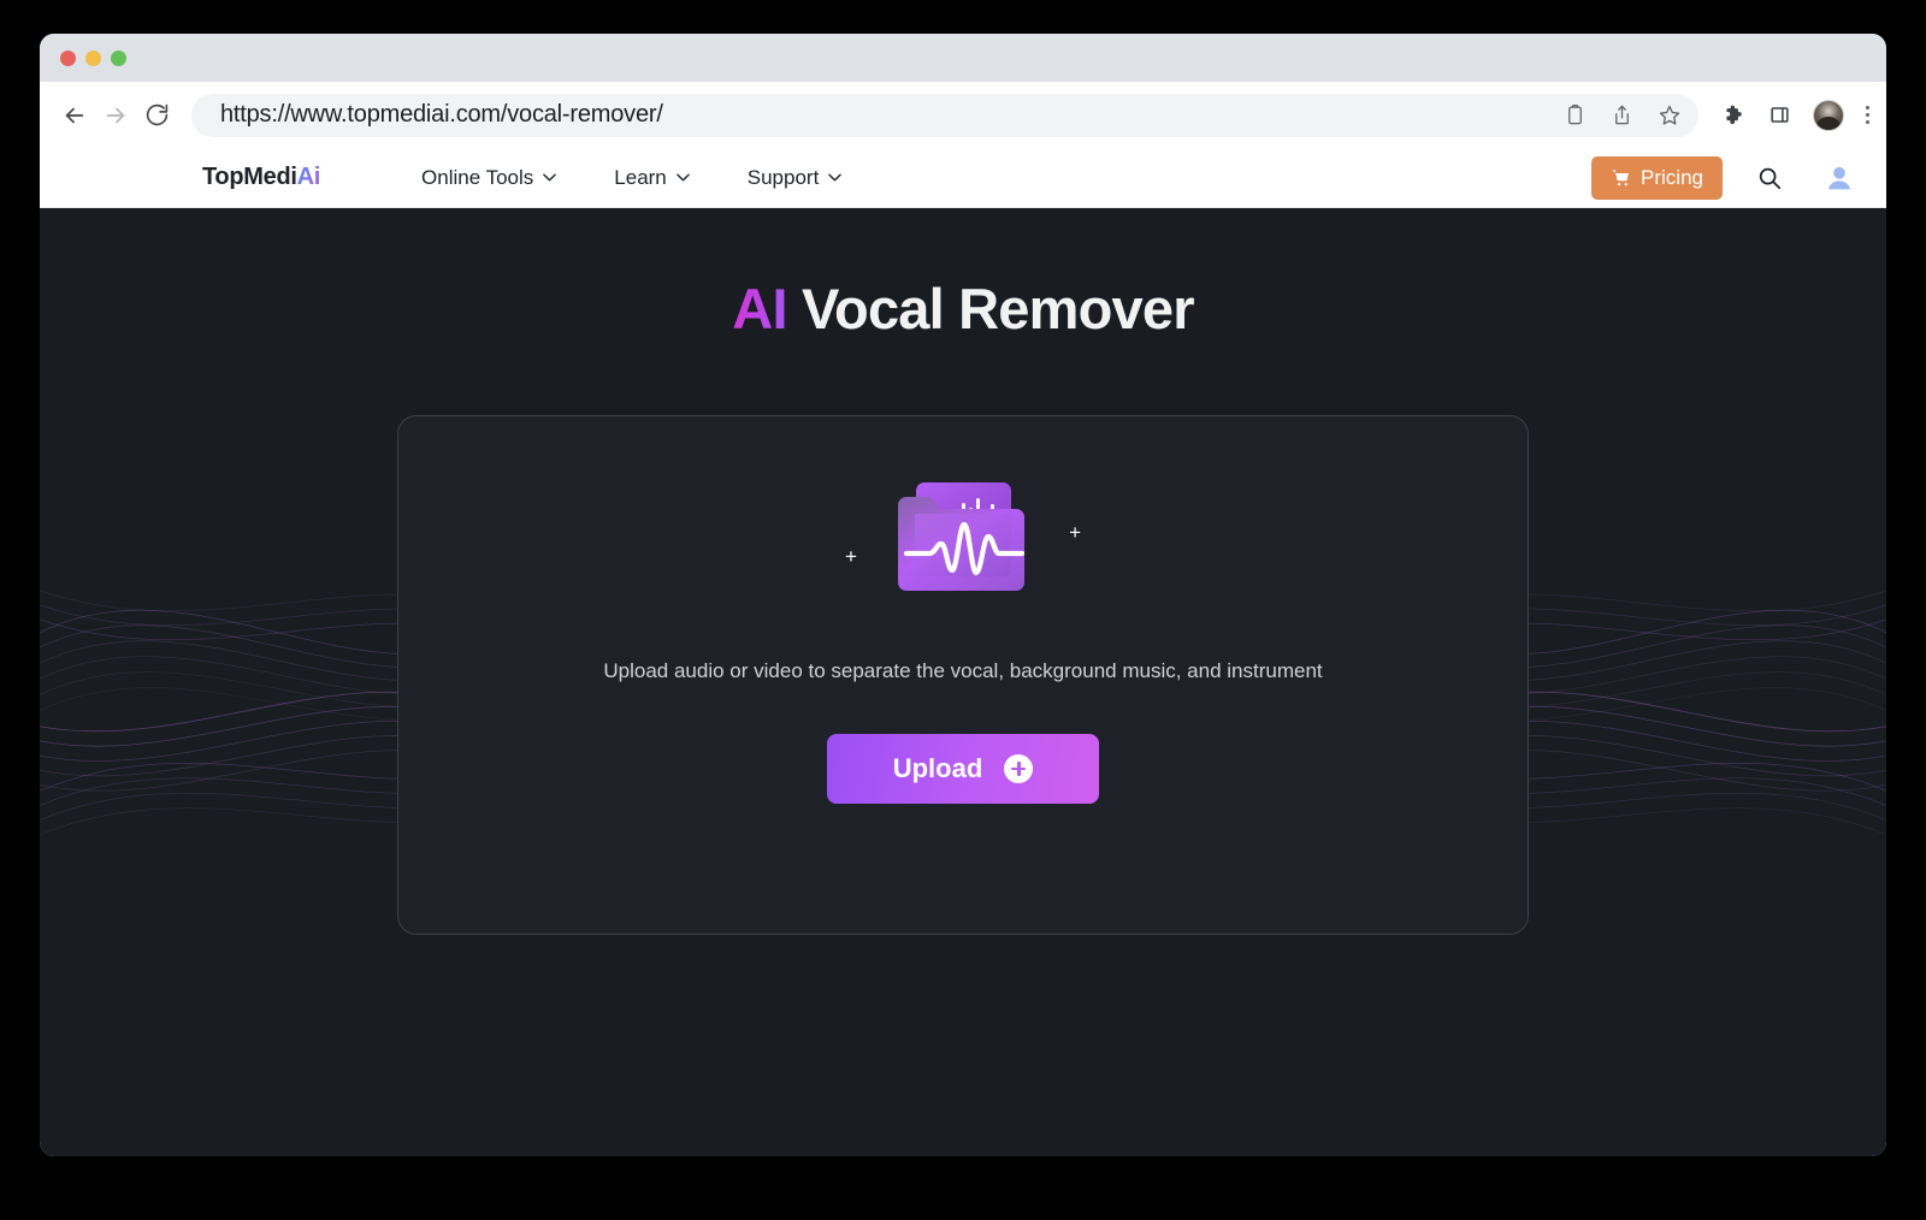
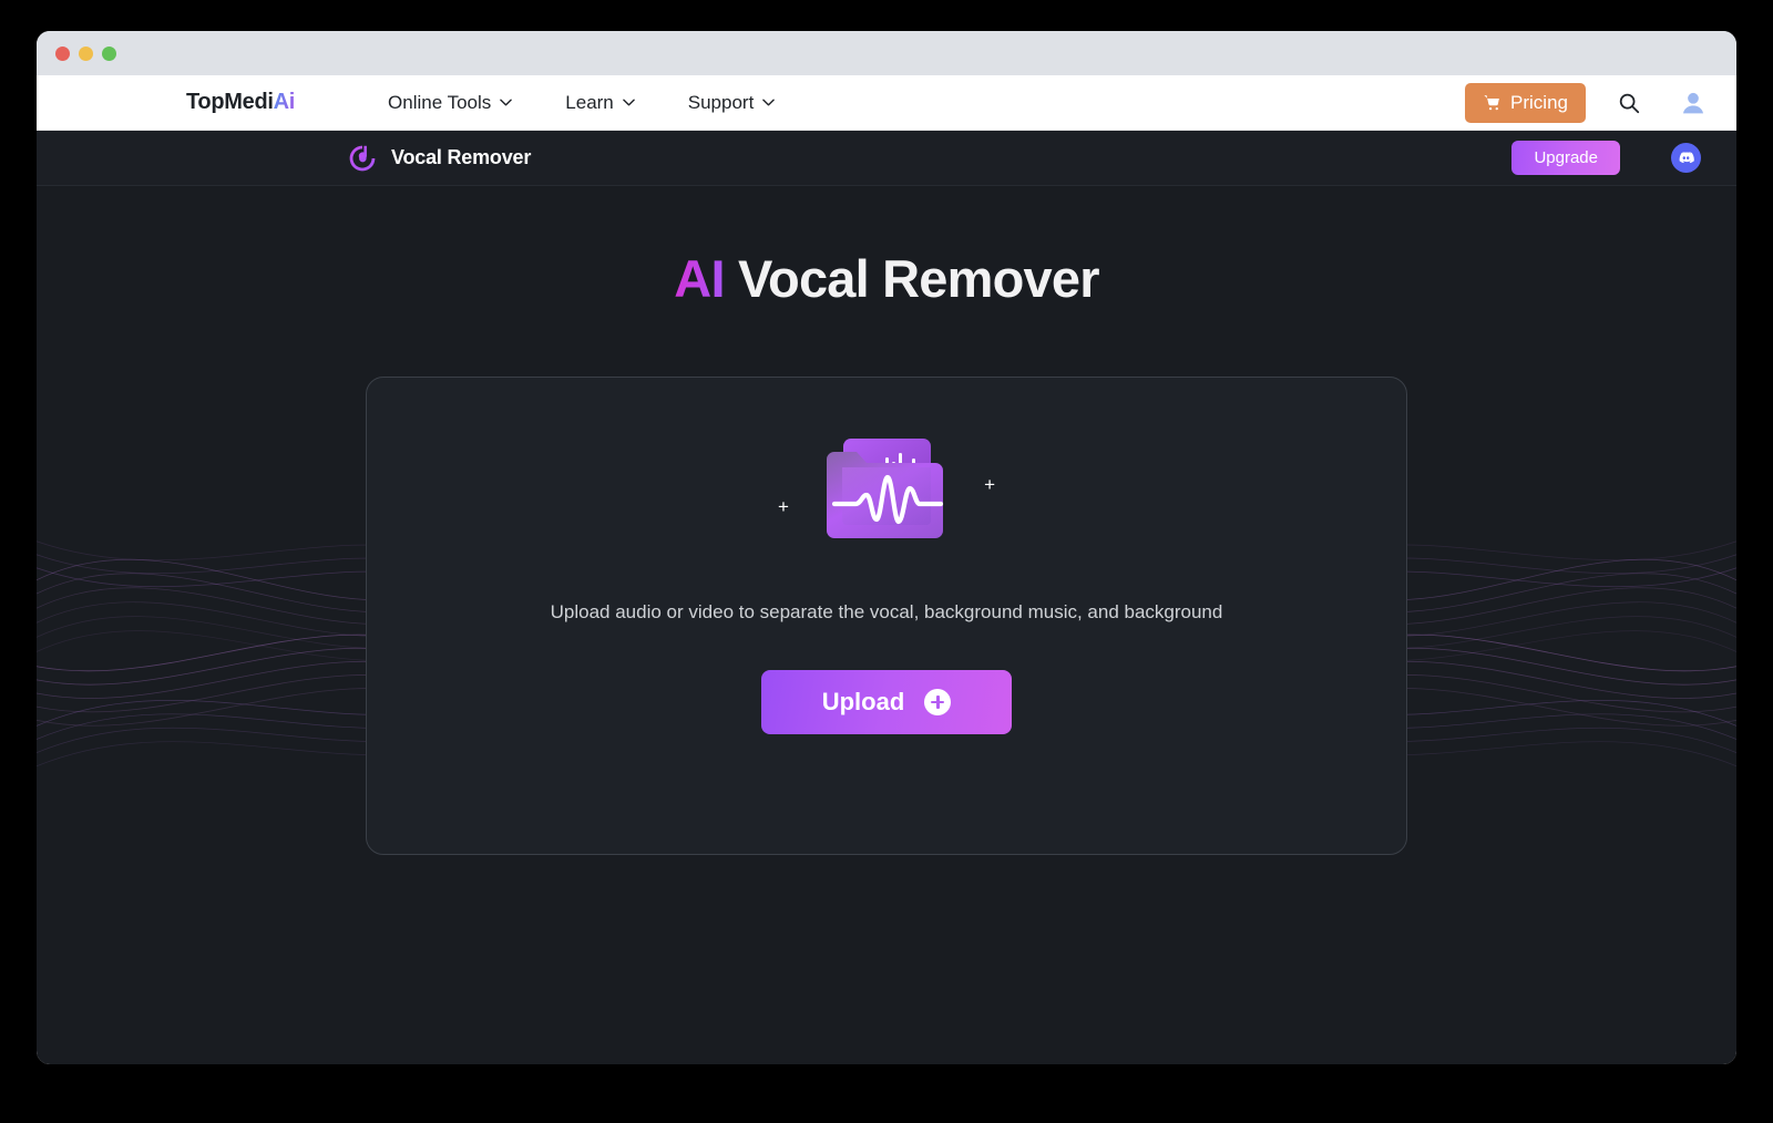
- https://www.topmediai.com/vocal-remover/
  TopMediAi
  Online Tools
  Learn
  Support
  Pricing
+ Vocal Remover
+ Upgrade
  AI Vocal Remover
  +
  +
- Upload audio or video to separate the vocal, background music, and instrument
+ Upload audio or video to separate the vocal, background music, and background
  Upload
